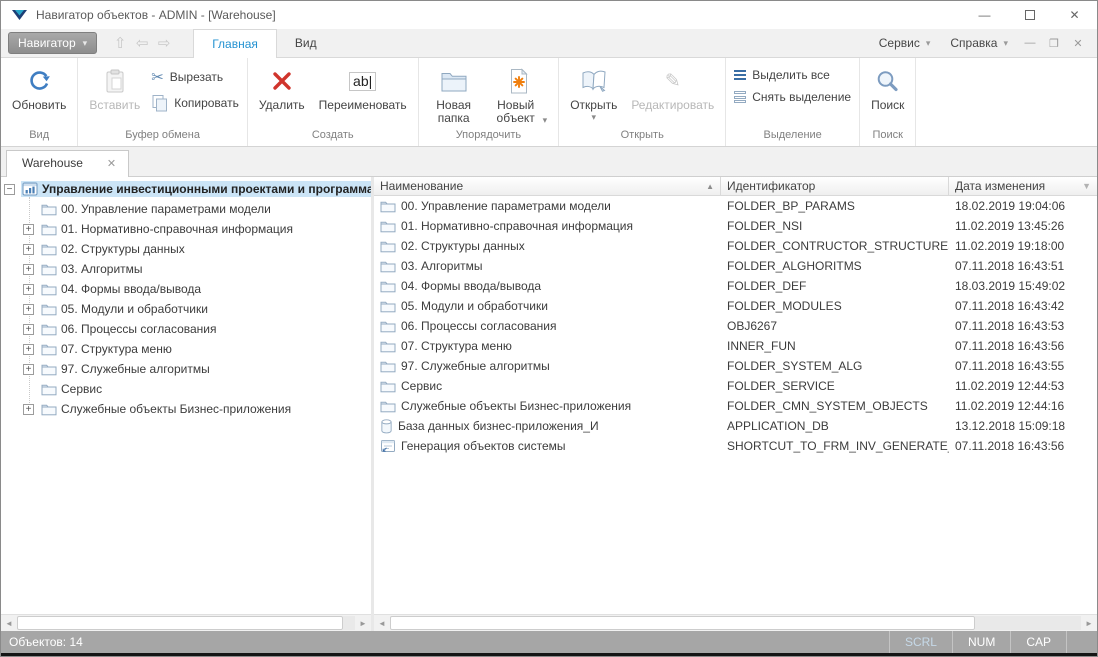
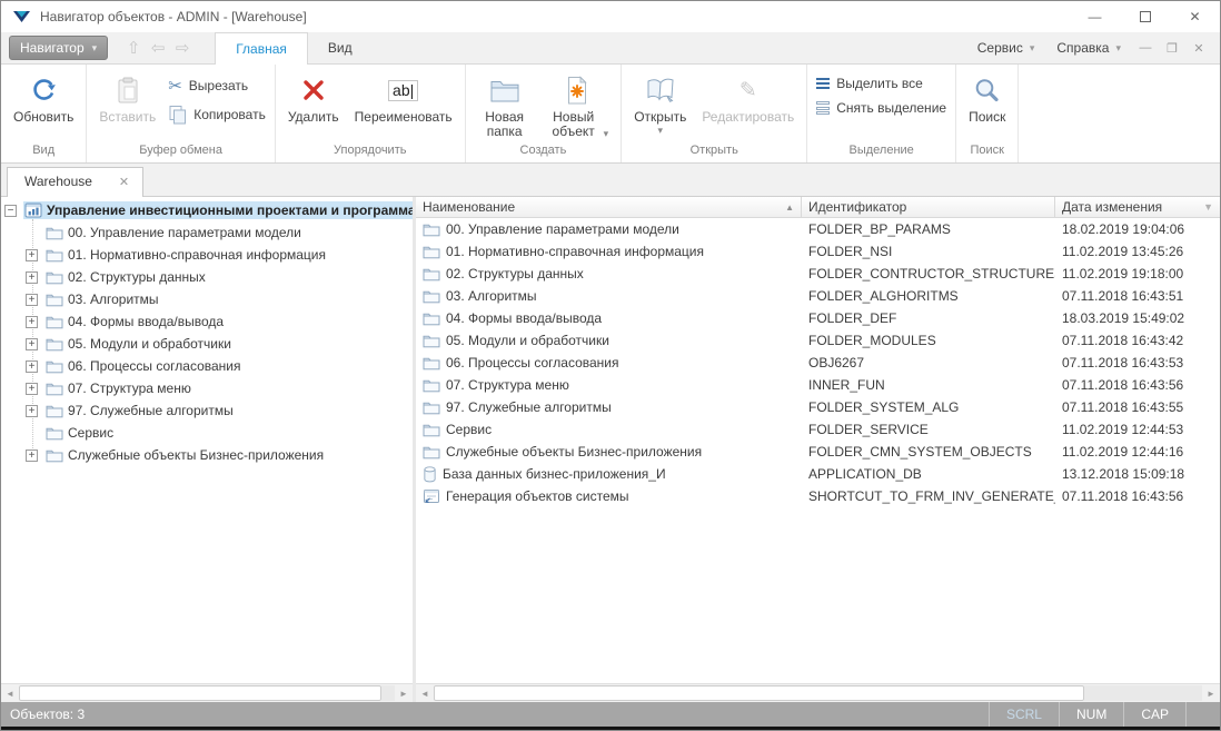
  Навигатор объектов - ADMIN - [Warehouse]
  —
  ✕
  Навигатор
  ▾
  ⇧
  ⇦
  ⇨
  Главная
  Вид
  Сервис
  ▾
  Справка
  ▾
  —
  ❐
  ✕
  Обновить
  Вид
  Вставить
  ✂
  Вырезать
  Копировать
  Буфер обмена
  Удалить
  ab|
  Переименовать
- Создать
+ Упорядочить
  Новая папка
  Новый объект
  ▾
- Упорядочить
+ Создать
  Открыть
  ▾
  ✎
  Редактировать
  Открыть
  Выделить все
  Снять выделение
  Выделение
  Поиск
  Поиск
  Warehouse
  ✕
  Управление инвестиционными проектами и программа
  00. Управление параметрами модели
  01. Нормативно-справочная информация
  02. Структуры данных
  03. Алгоритмы
  04. Формы ввода/вывода
  05. Модули и обработчики
  06. Процессы согласования
  07. Структура меню
  97. Служебные алгоритмы
  Сервис
  Служебные объекты Бизнес-приложения
  ◄
  ►
  Наименование
  ▲
  Идентификатор
  Дата изменения
  ▼
  00. Управление параметрами модели
  FOLDER_BP_PARAMS
  18.02.2019 19:04:06
  01. Нормативно-справочная информация
  FOLDER_NSI
  11.02.2019 13:45:26
  02. Структуры данных
  FOLDER_CONTRUCTOR_STRUCTURE
  11.02.2019 19:18:00
  03. Алгоритмы
  FOLDER_ALGHORITMS
  07.11.2018 16:43:51
  04. Формы ввода/вывода
  FOLDER_DEF
  18.03.2019 15:49:02
  05. Модули и обработчики
  FOLDER_MODULES
  07.11.2018 16:43:42
  06. Процессы согласования
  OBJ6267
  07.11.2018 16:43:53
  07. Структура меню
  INNER_FUN
  07.11.2018 16:43:56
  97. Служебные алгоритмы
  FOLDER_SYSTEM_ALG
  07.11.2018 16:43:55
  Сервис
  FOLDER_SERVICE
  11.02.2019 12:44:53
  Служебные объекты Бизнес-приложения
  FOLDER_CMN_SYSTEM_OBJECTS
  11.02.2019 12:44:16
  База данных бизнес-приложения_И
  APPLICATION_DB
  13.12.2018 15:09:18
  Генерация объектов системы
  SHORTCUT_TO_FRM_INV_GENERATE
  07.11.2018 16:43:56
  ◄
  ►
- Объектов: 14
+ Объектов: 3
  SCRL
  NUM
  CAP
